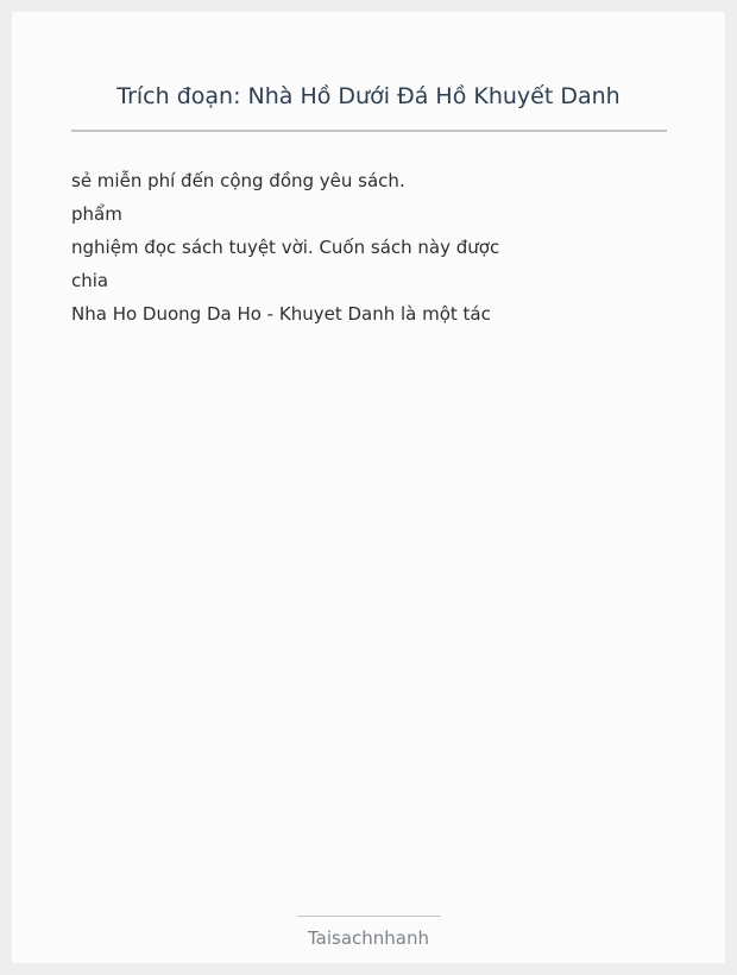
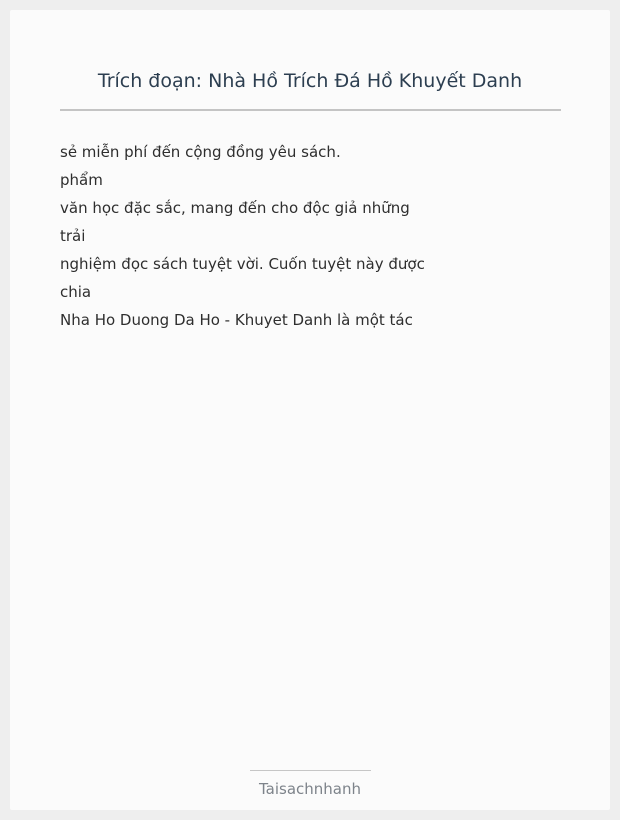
- Trích đoạn: Nhà Hồ Dưới Đá Hồ Khuyết Danh
+ Trích đoạn: Nhà Hồ Trích Đá Hồ Khuyết Danh
  sẻ miễn phí đến cộng đồng yêu sách.
  phẩm
+ văn học đặc sắc, mang đến cho độc giả những
+ trải
- nghiệm đọc sách tuyệt vời. Cuốn sách này được
+ nghiệm đọc sách tuyệt vời. Cuốn tuyệt này được
  chia
  Nha Ho Duong Da Ho - Khuyet Danh là một tác
  Taisachnhanh
